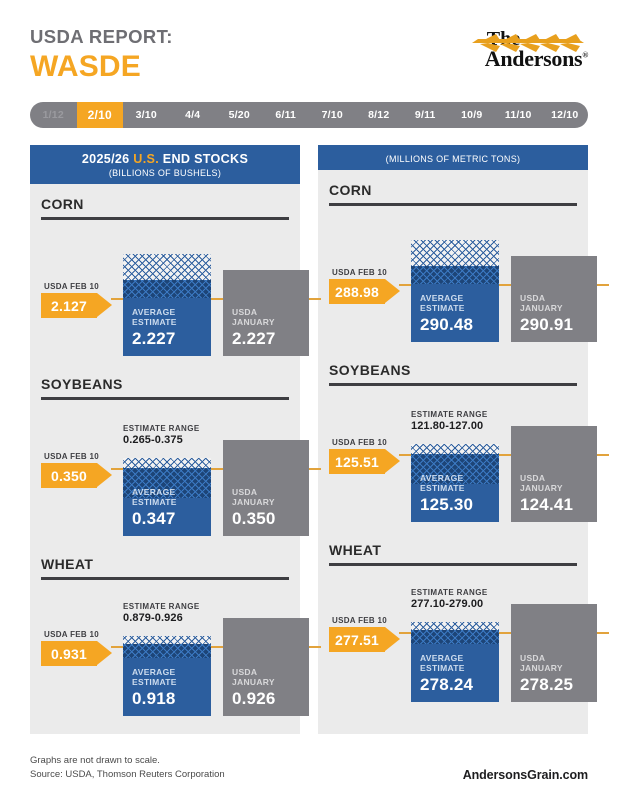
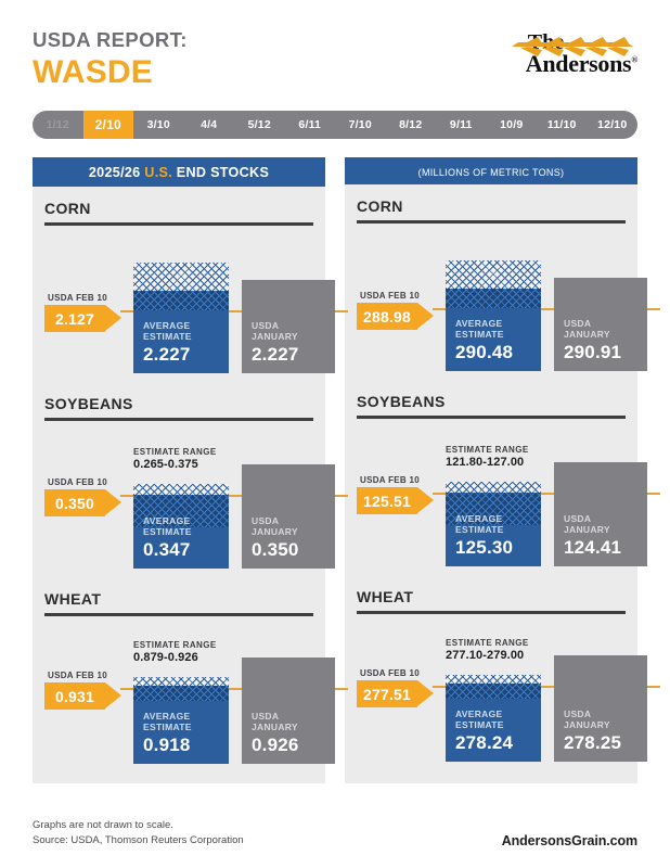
  USDA REPORT:
  WASDE
  Andersons®
  1/12
  2/10
  3/10
  4/4
- 5/20
+ 5/12
  6/11
  7/10
  8/12
  9/11
  10/9
  11/10
  12/10
  2025/26 U.S. END STOCKS
- (BILLIONS OF BUSHELS)
  CORN
  USDA FEB 10
  2.127
  AVERAGE
  ESTIMATE
  2.227
  USDA
  JANUARY
  2.227
  SOYBEANS
  ESTIMATE RANGE
  0.265-0.375
  USDA FEB 10
  0.350
  AVERAGE
  ESTIMATE
  0.347
  USDA
  JANUARY
  0.350
  WHEAT
  ESTIMATE RANGE
  0.879-0.926
  USDA FEB 10
  0.931
  AVERAGE
  ESTIMATE
  0.918
  USDA
  JANUARY
  0.926
  (MILLIONS OF METRIC TONS)
  CORN
  USDA FEB 10
  288.98
  AVERAGE
  ESTIMATE
  290.48
  USDA
  JANUARY
  290.91
  SOYBEANS
  ESTIMATE RANGE
  121.80-127.00
  USDA FEB 10
  125.51
  AVERAGE
  ESTIMATE
  125.30
  USDA
  JANUARY
  124.41
  WHEAT
  ESTIMATE RANGE
  277.10-279.00
  USDA FEB 10
  277.51
  AVERAGE
  ESTIMATE
  278.24
  USDA
  JANUARY
  278.25
  Graphs are not drawn to scale.
  Source: USDA, Thomson Reuters Corporation
  AndersonsGrain.com
